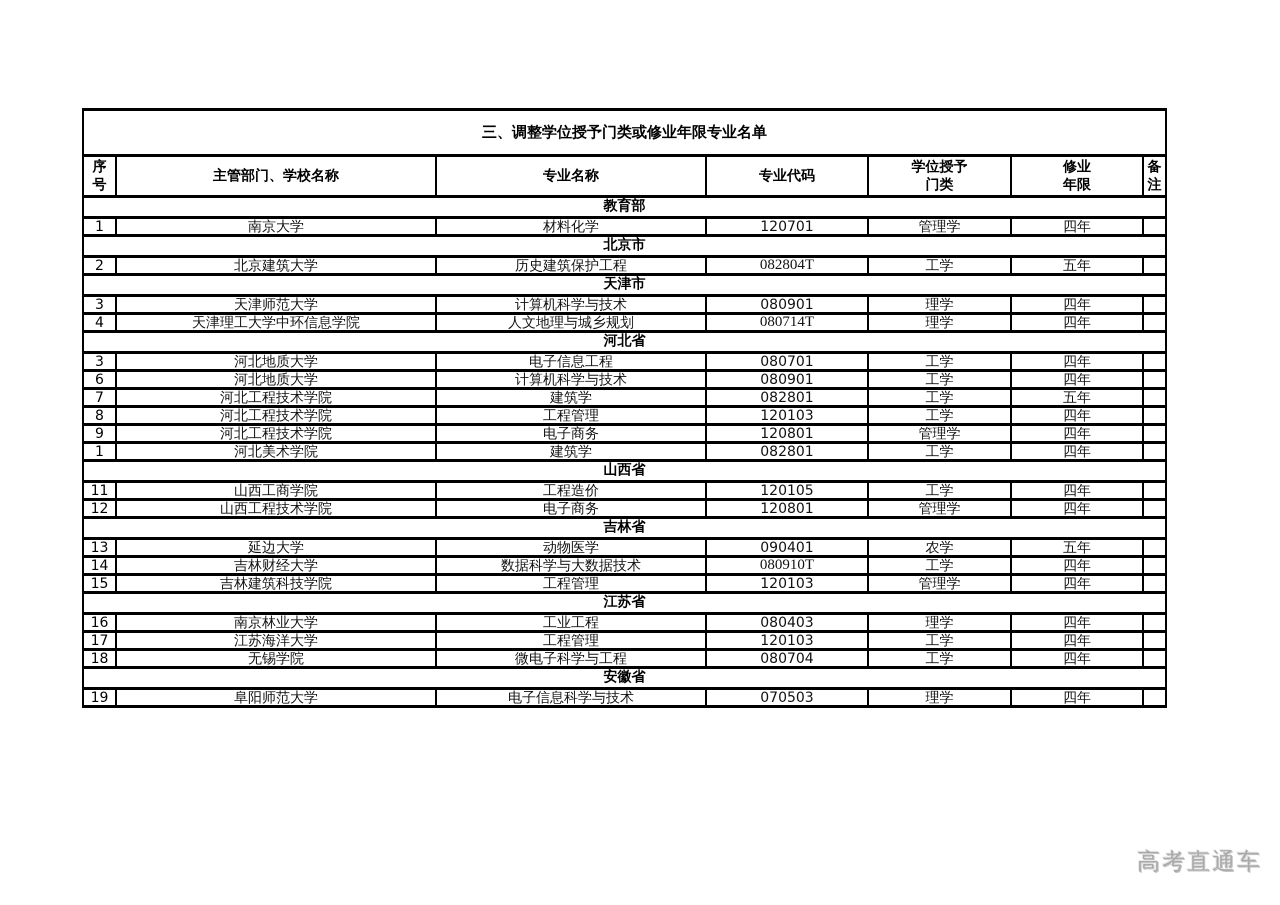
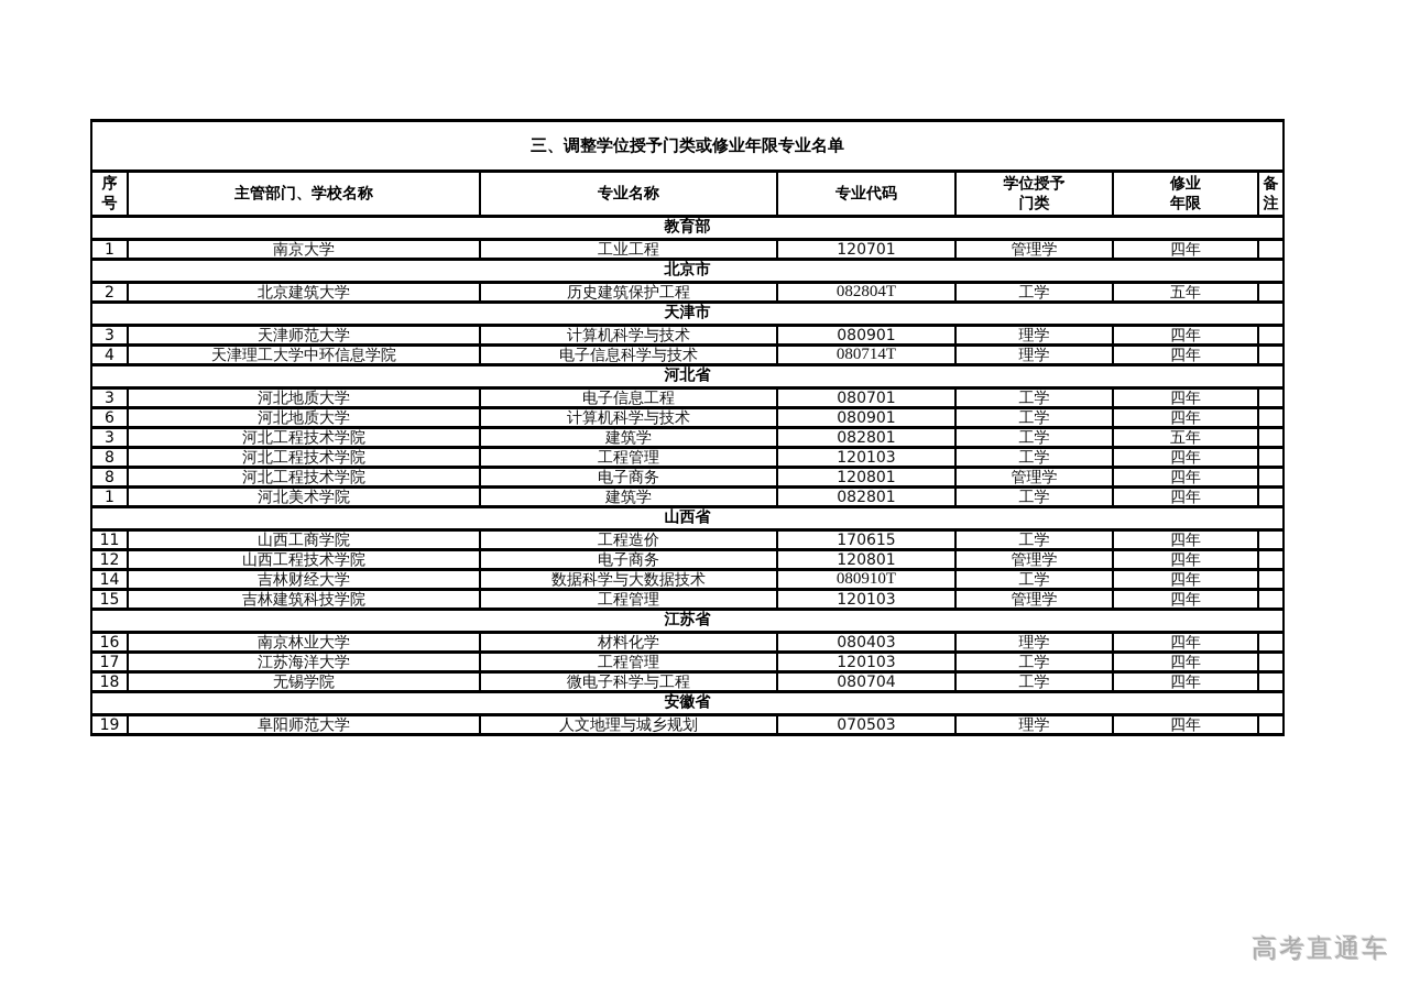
  三、调整学位授予门类或修业年限专业名单
  序 号	主管部门、学校名称	专业名称	专业代码	学位授予 门类	修业 年限	备 注
  教育部
- 1	南京大学	材料化学	120701	管理学	四年
+ 1	南京大学	工业工程	120701	管理学	四年
  北京市
  2	北京建筑大学	历史建筑保护工程	082804T	工学	五年
  天津市
  3	天津师范大学	计算机科学与技术	080901	理学	四年
- 4	天津理工大学中环信息学院	人文地理与城乡规划	080714T	理学	四年
+ 4	天津理工大学中环信息学院	电子信息科学与技术	080714T	理学	四年
  河北省
  3	河北地质大学	电子信息工程	080701	工学	四年
  6	河北地质大学	计算机科学与技术	080901	工学	四年
- 7	河北工程技术学院	建筑学	082801	工学	五年
+ 3	河北工程技术学院	建筑学	082801	工学	五年
  8	河北工程技术学院	工程管理	120103	工学	四年
- 9	河北工程技术学院	电子商务	120801	管理学	四年
+ 8	河北工程技术学院	电子商务	120801	管理学	四年
  1	河北美术学院	建筑学	082801	工学	四年
  山西省
- 11	山西工商学院	工程造价	120105	工学	四年
+ 11	山西工商学院	工程造价	170615	工学	四年
  12	山西工程技术学院	电子商务	120801	管理学	四年
- 吉林省
- 13	延边大学	动物医学	090401	农学	五年
  14	吉林财经大学	数据科学与大数据技术	080910T	工学	四年
  15	吉林建筑科技学院	工程管理	120103	管理学	四年
  江苏省
- 16	南京林业大学	工业工程	080403	理学	四年
+ 16	南京林业大学	材料化学	080403	理学	四年
  17	江苏海洋大学	工程管理	120103	工学	四年
  18	无锡学院	微电子科学与工程	080704	工学	四年
  安徽省
- 19	阜阳师范大学	电子信息科学与技术	070503	理学	四年
+ 19	阜阳师范大学	人文地理与城乡规划	070503	理学	四年
  高考直通车
